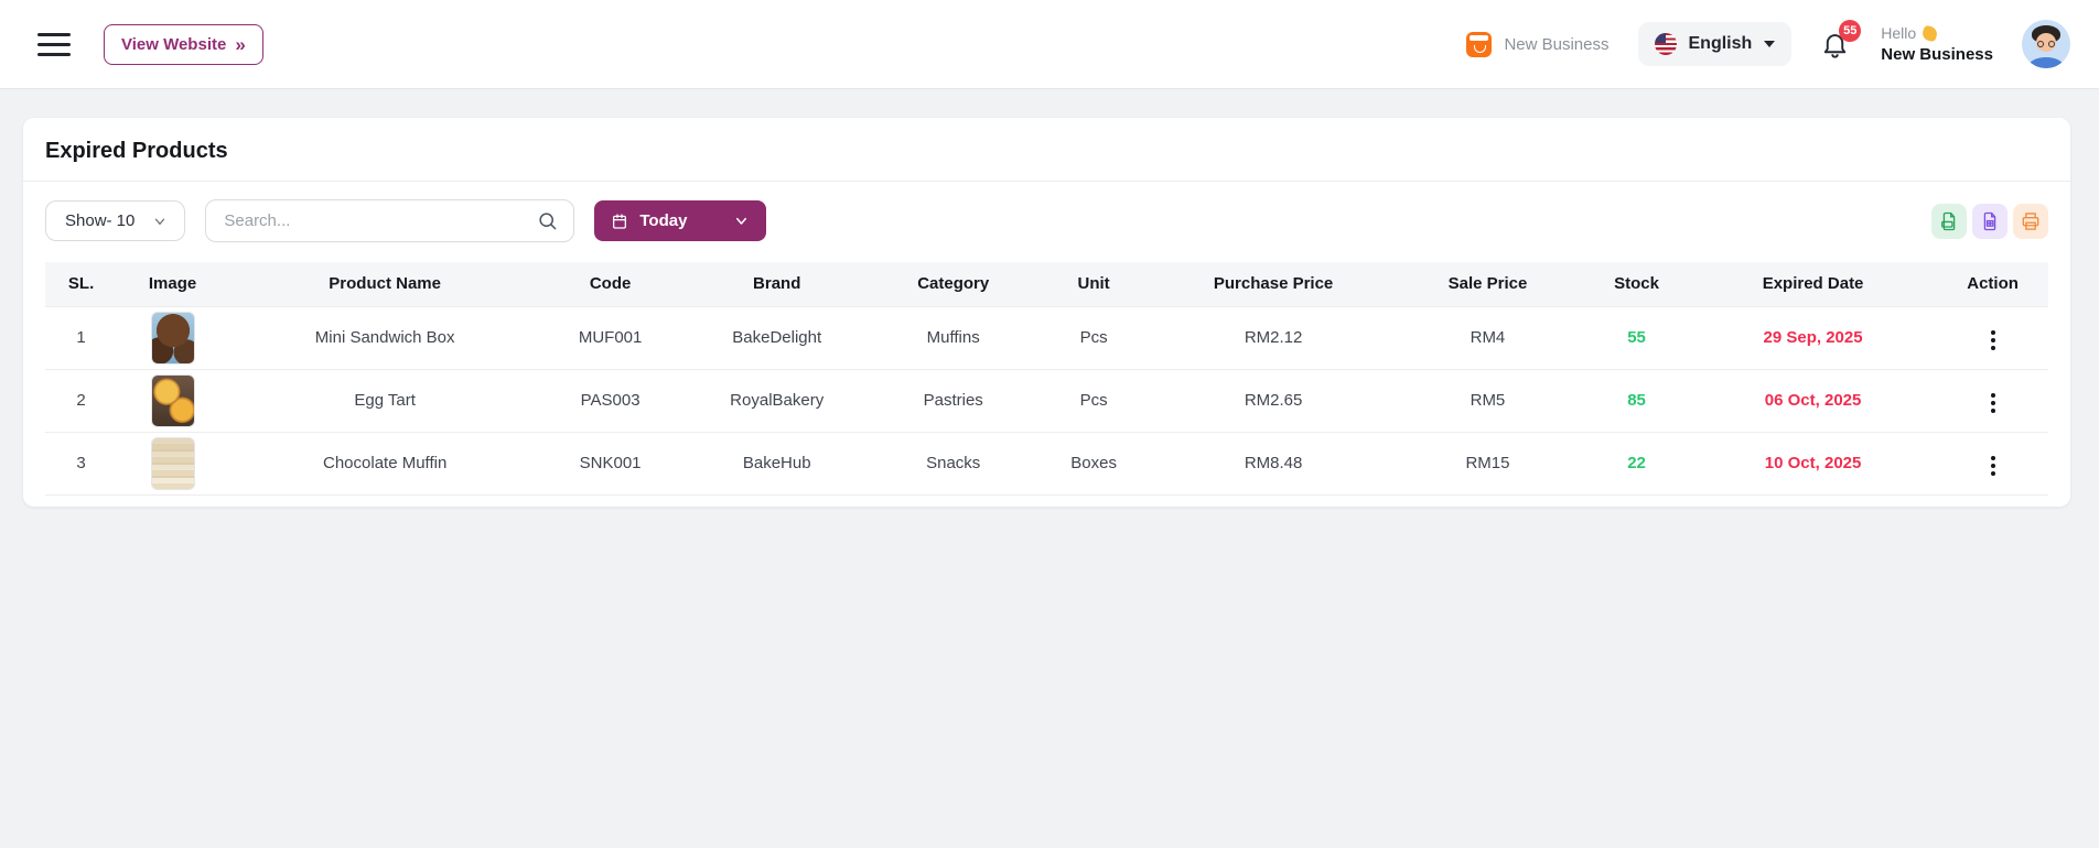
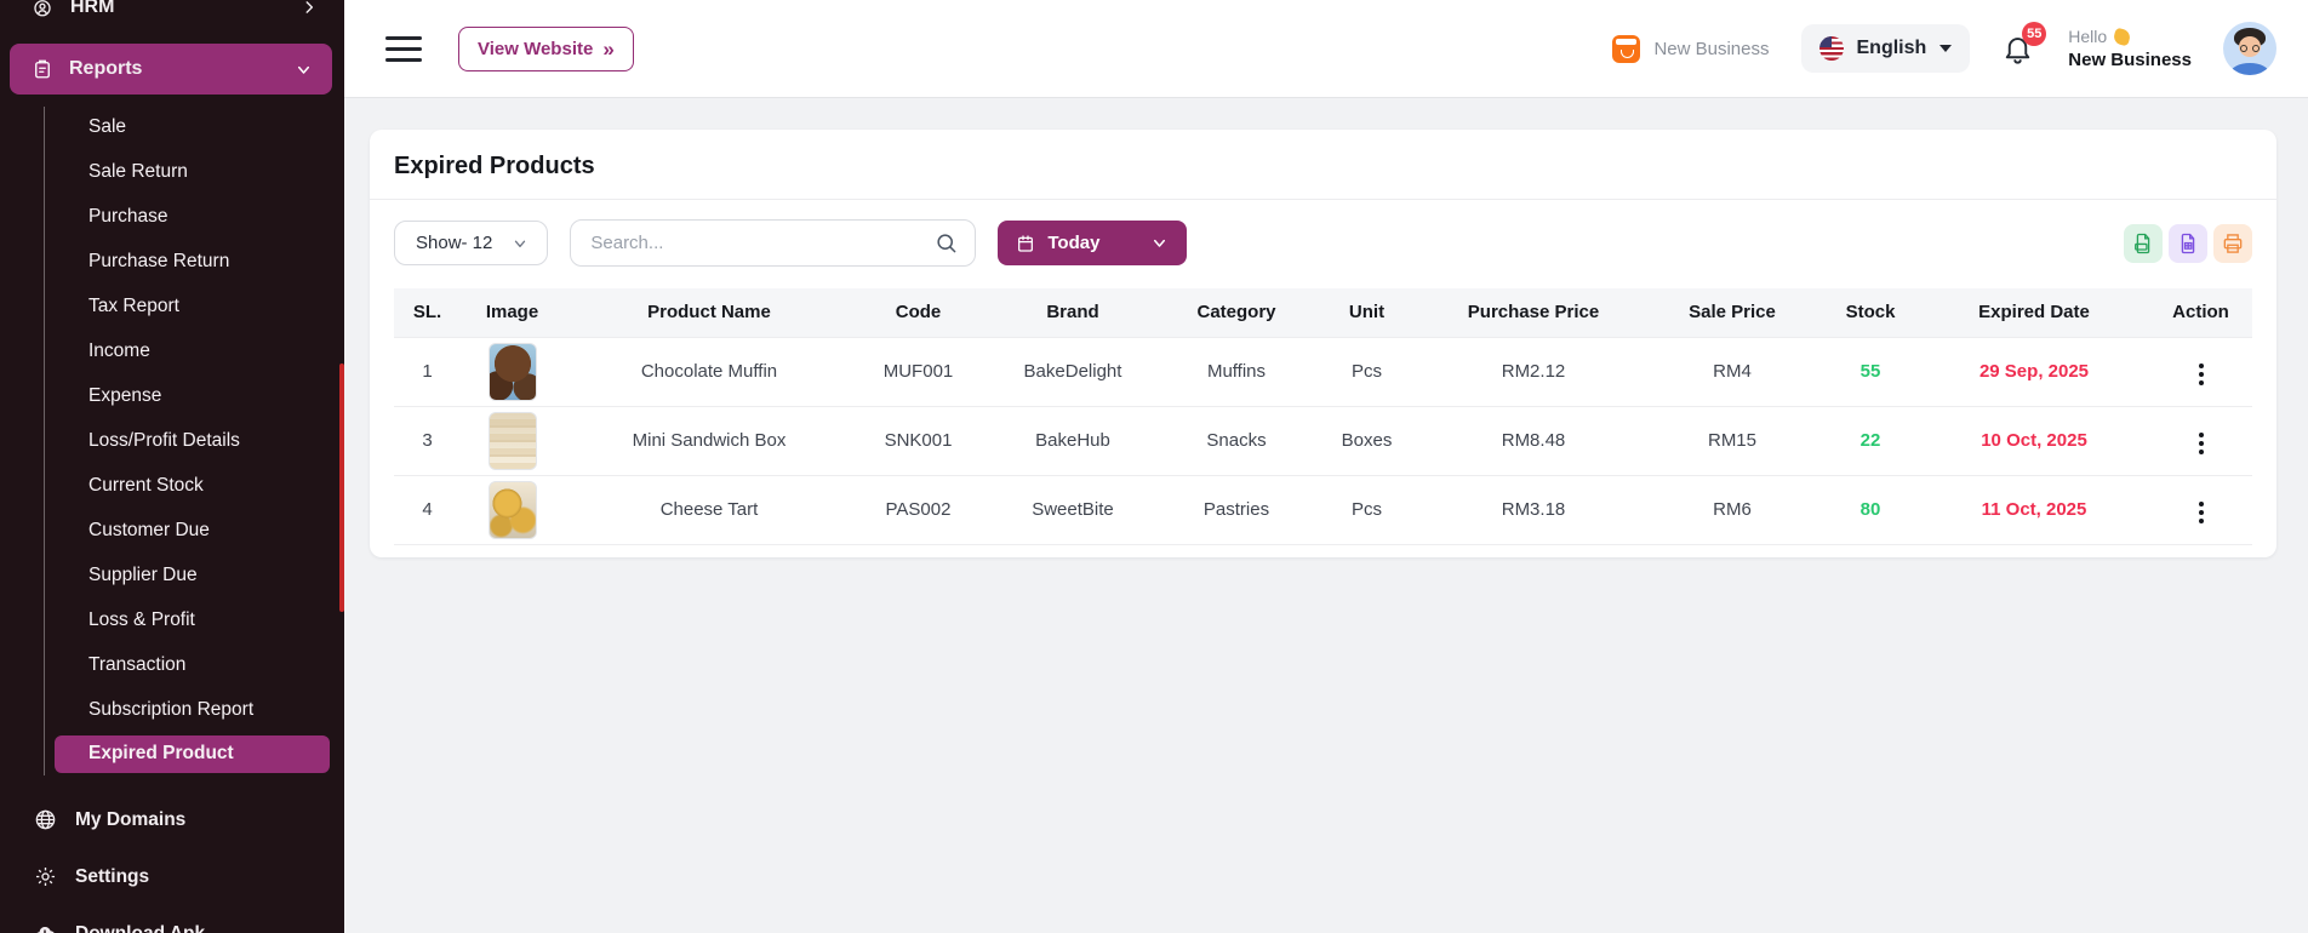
+ HRM
+ Reports
+ Sale
+ Sale Return
+ Purchase
+ Purchase Return
+ Tax Report
+ Income
+ Expense
+ Loss/Profit Details
+ Current Stock
+ Customer Due
+ Supplier Due
+ Loss & Profit
+ Transaction
+ Subscription Report
+ Expired Product
+ My Domains
+ Settings
  View Website
  »
  New Business
  English
  55
  Hello
  New Business
  Expired Products
- Show- 10
+ Show- 12
  Search...
  Today
  SL.	Image	Product Name	Code	Brand	Category	Unit	Purchase Price	Sale Price	Stock	Expired Date	Action
- 1		Mini Sandwich Box	MUF001	BakeDelight	Muffins	Pcs	RM2.12	RM4	55	29 Sep, 2025
+ 1		Chocolate Muffin	MUF001	BakeDelight	Muffins	Pcs	RM2.12	RM4	55	29 Sep, 2025
- 2		Egg Tart	PAS003	RoyalBakery	Pastries	Pcs	RM2.65	RM5	85	06 Oct, 2025
- 3		Chocolate Muffin	SNK001	BakeHub	Snacks	Boxes	RM8.48	RM15	22	10 Oct, 2025
+ 3		Mini Sandwich Box	SNK001	BakeHub	Snacks	Boxes	RM8.48	RM15	22	10 Oct, 2025
+ 4		Cheese Tart	PAS002	SweetBite	Pastries	Pcs	RM3.18	RM6	80	11 Oct, 2025
